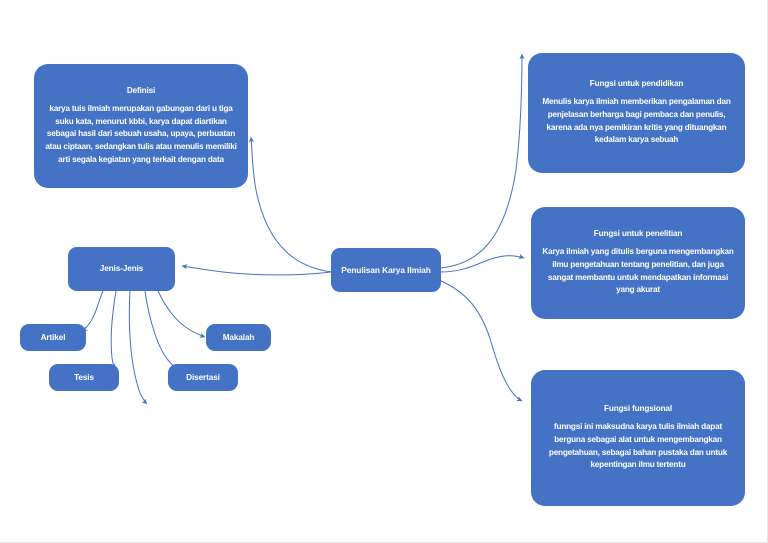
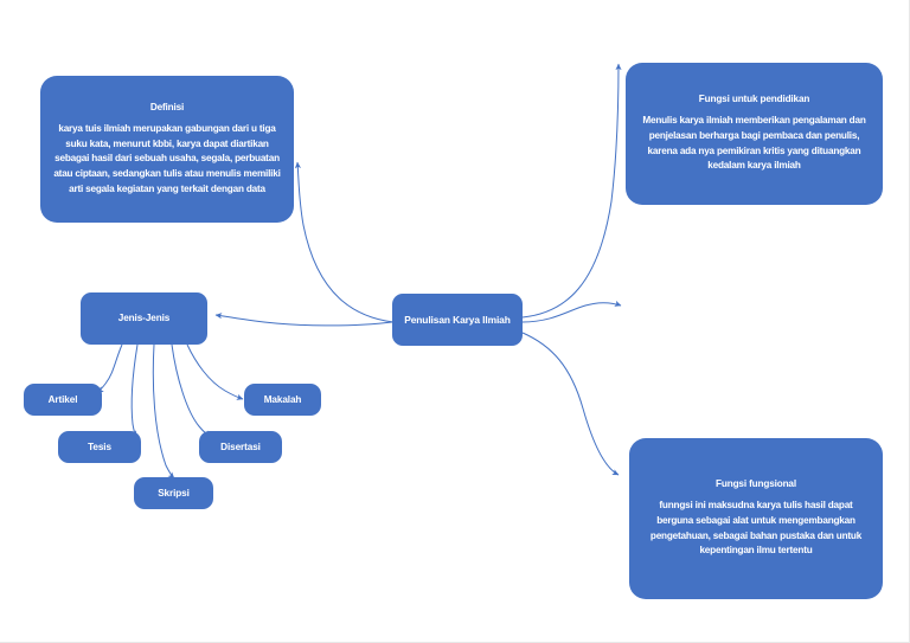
  Definisi
- karya tuis ilmiah merupakan gabungan dari u tiga suku kata, menurut kbbi, karya dapat diartikan sebagai hasil dari sebuah usaha, upaya, perbuatan atau ciptaan, sedangkan tulis atau menulis memiliki arti segala kegiatan yang terkait dengan data
+ karya tuis ilmiah merupakan gabungan dari u tiga suku kata, menurut kbbi, karya dapat diartikan sebagai hasil dari sebuah usaha, segala, perbuatan atau ciptaan, sedangkan tulis atau menulis memiliki arti segala kegiatan yang terkait dengan data
  Fungsi untuk pendidikan
- Menulis karya ilmiah memberikan pengalaman dan penjelasan berharga bagi pembaca dan penulis, karena ada nya pemikiran kritis yang dituangkan kedalam karya sebuah
+ Menulis karya ilmiah memberikan pengalaman dan penjelasan berharga bagi pembaca dan penulis, karena ada nya pemikiran kritis yang dituangkan kedalam karya ilmiah
- Fungsi untuk penelitian
- Karya ilmiah yang ditulis berguna mengembangkan ilmu pengetahuan tentang penelitian, dan juga sangat membantu untuk mendapatkan informasi yang akurat
  Fungsi fungsional
- funngsi ini maksudna karya tulis ilmiah dapat berguna sebagai alat untuk mengembangkan pengetahuan, sebagai bahan pustaka dan untuk kepentingan ilmu tertentu
+ funngsi ini maksudna karya tulis hasil dapat berguna sebagai alat untuk mengembangkan pengetahuan, sebagai bahan pustaka dan untuk kepentingan ilmu tertentu
  Penulisan Karya Ilmiah
  Jenis-Jenis
  Artikel
  Tesis
+ Skripsi
  Disertasi
  Makalah
